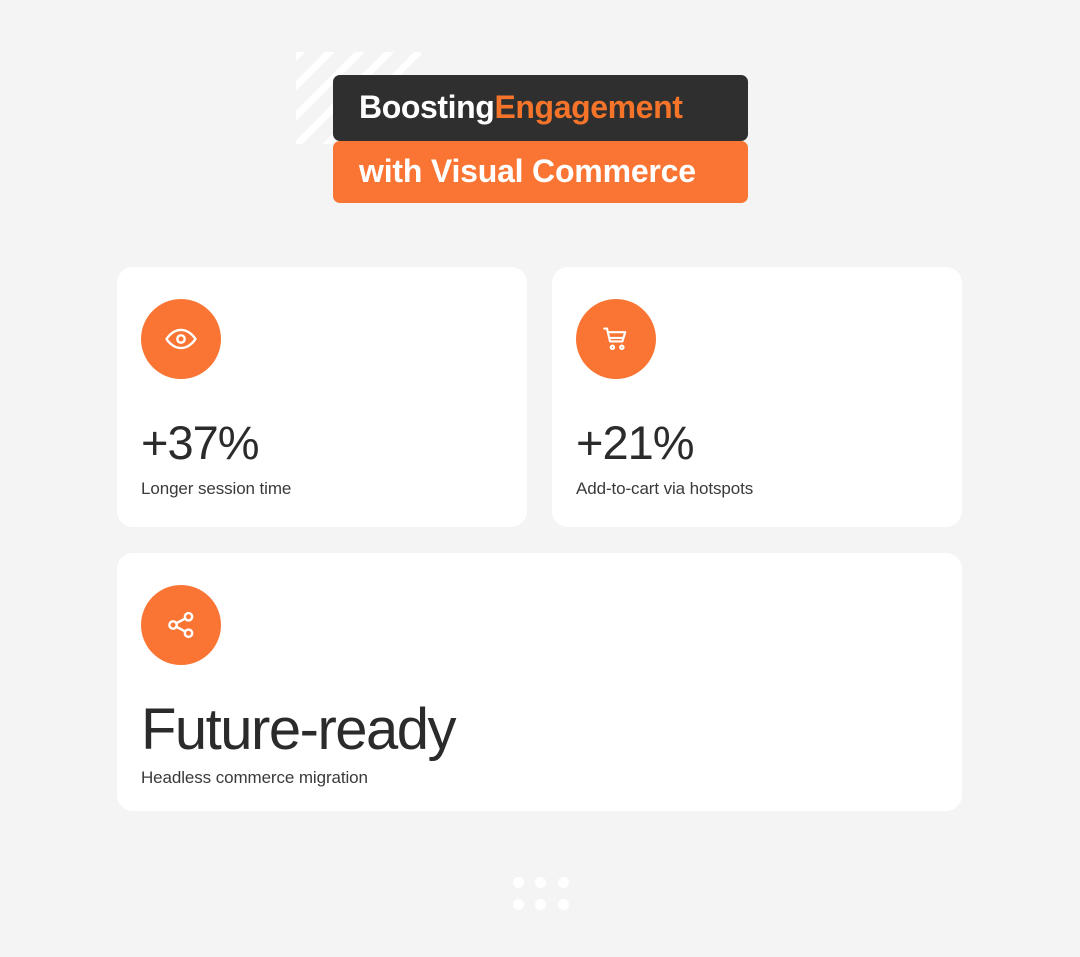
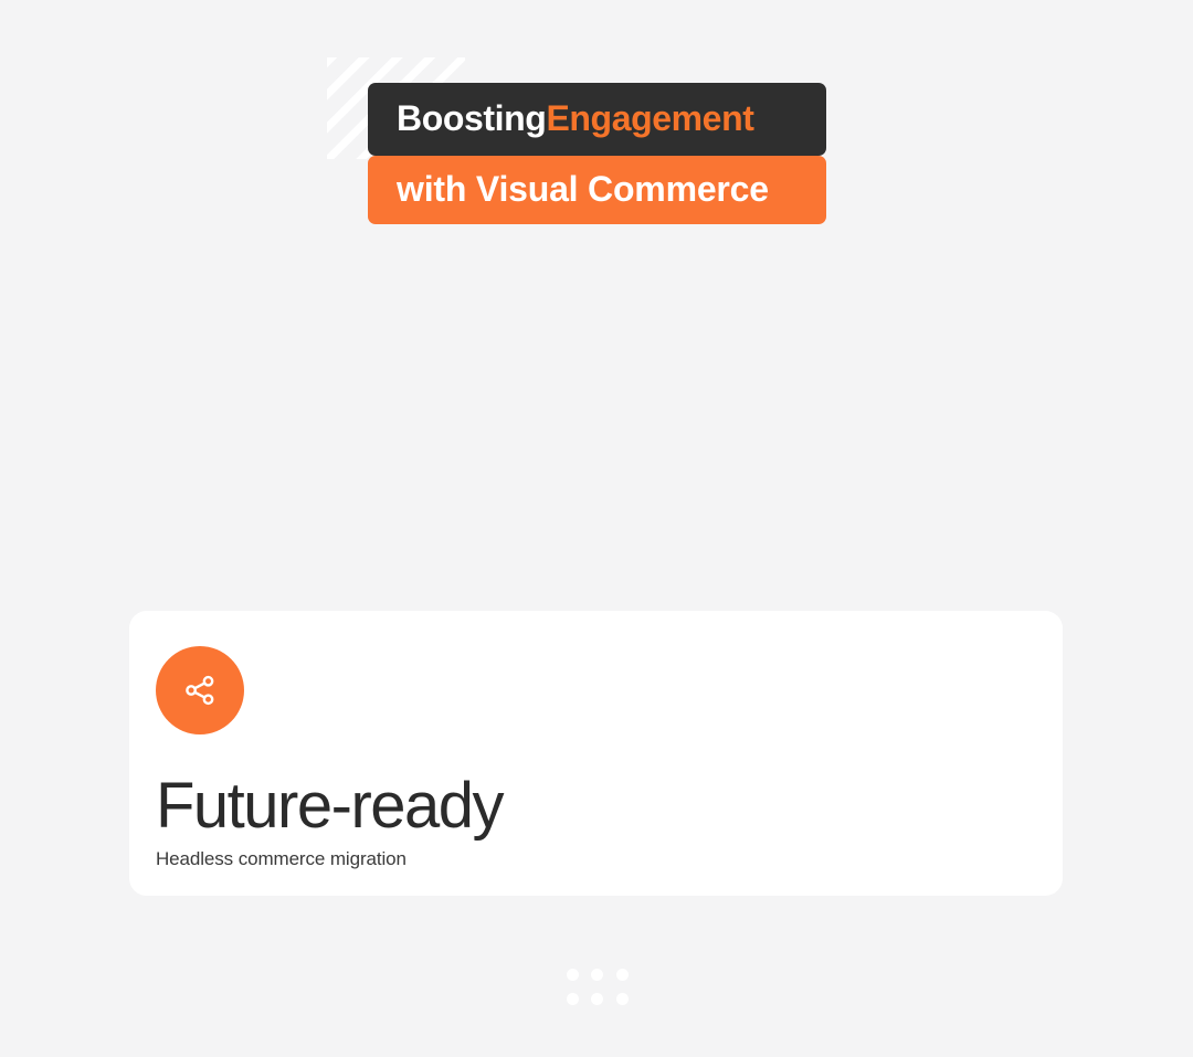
  Boosting
  Engagement
  with Visual Commerce
- +37%
- Longer session time
- +21%
- Add-to-cart via hotspots
  Future-ready
  Headless commerce migration
